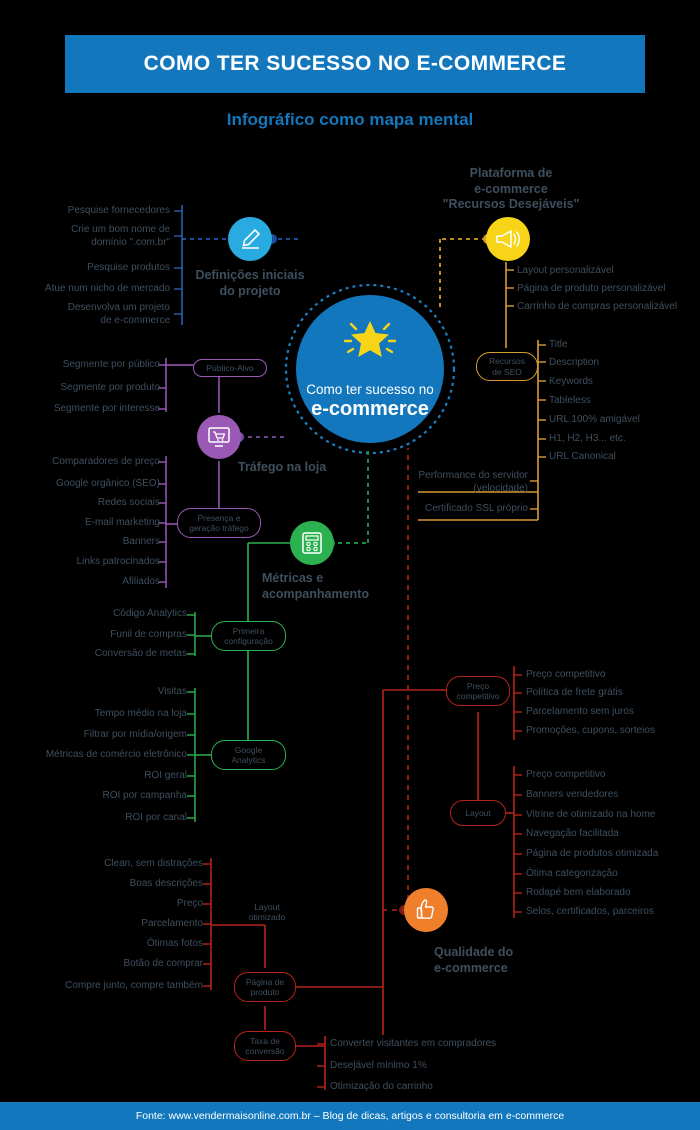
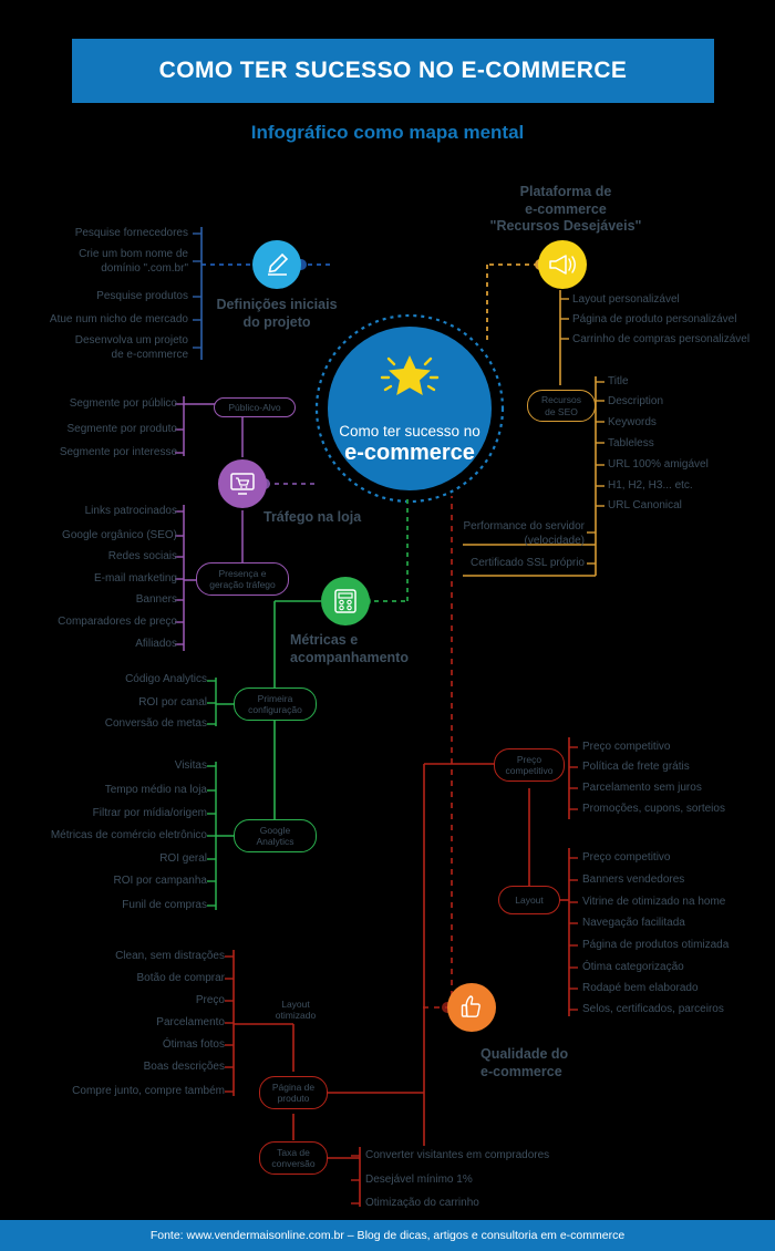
  COMO TER SUCESSO NO E-COMMERCE
  Infográfico como mapa mental
  Como ter sucesso no
  e-commerce
  Definições iniciais
  do projeto
  Pesquise fornecedores
  Crie um bom nome de
  domínio ".com.br"
  Pesquise produtos
  Atue num nicho de mercado
  Desenvolva um projeto
  de e-commerce
  Plataforma de
  e-commerce
  "Recursos Desejáveis"
  Layout personalizável
  Página de produto personalizável
  Carrinho de compras personalizável
  Recursos
  de SEO
  Title
  Description
  Keywords
  Tableless
  URL 100% amigável
  H1, H2, H3... etc.
  URL Canonical
  Performance do servidor
  (velocidade)
  Certificado SSL próprio
  Tráfego na loja
  Público-Alvo
  Segmente por público
  Segmente por produto
  Segmente por interesse
  Presença e
  geração tráfego
- Comparadores de preço
+ Links patrocinados
  Google orgânico (SEO)
  Redes sociais
  E-mail marketing
  Banners
- Links patrocinados
+ Comparadores de preço
  Afiliados
  Métricas e
  acompanhamento
  Primeira
  configuração
  Código Analytics
- Funil de compras
+ ROI por canal
  Conversão de metas
  Google
  Analytics
  Visitas
  Tempo médio na loja
  Filtrar por mídia/origem
  Métricas de comércio eletrônico
  ROI geral
  ROI por campanha
- ROI por canal
+ Funil de compras
  Qualidade do
  e-commerce
  Preço
  competitivo
  Preço competitivo
  Política de frete grátis
  Parcelamento sem juros
  Promoções, cupons, sorteios
  Layout
  Preço competitivo
  Banners vendedores
  Vitrine de otimizado na home
  Navegação facilitada
  Página de produtos otimizada
  Ótima categorização
  Rodapé bem elaborado
  Selos, certificados, parceiros
  Layout
  otimizado
  Página de
  produto
  Clean, sem distrações
- Boas descrições
+ Botão de comprar
  Preço
  Parcelamento
  Ótimas fotos
- Botão de comprar
+ Boas descrições
  Compre junto, compre também
  Taxa de
  conversão
  Converter visitantes em compradores
  Desejável mínimo 1%
  Otimização do carrinho
  Fonte: www.vendermaisonline.com.br – Blog de dicas, artigos e consultoria em e-commerce
